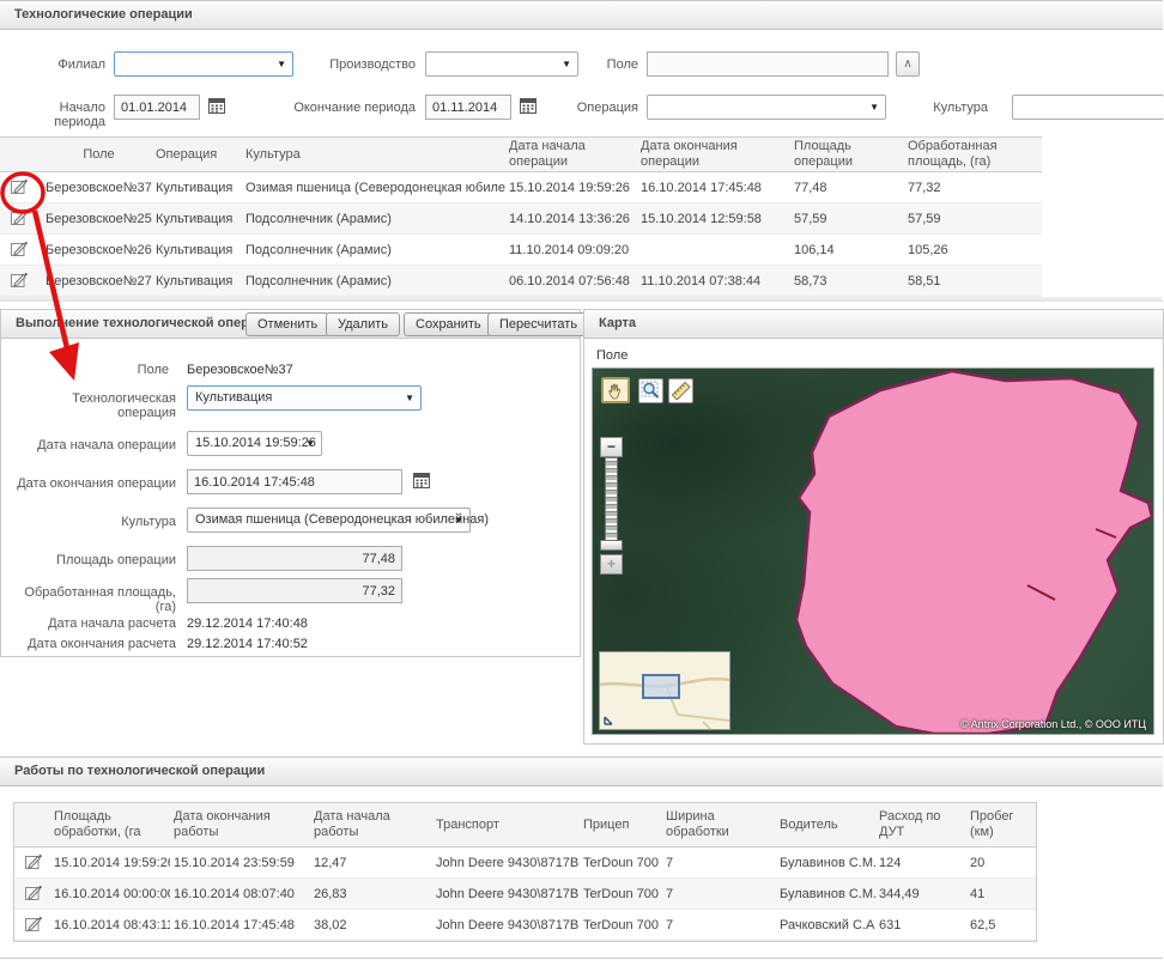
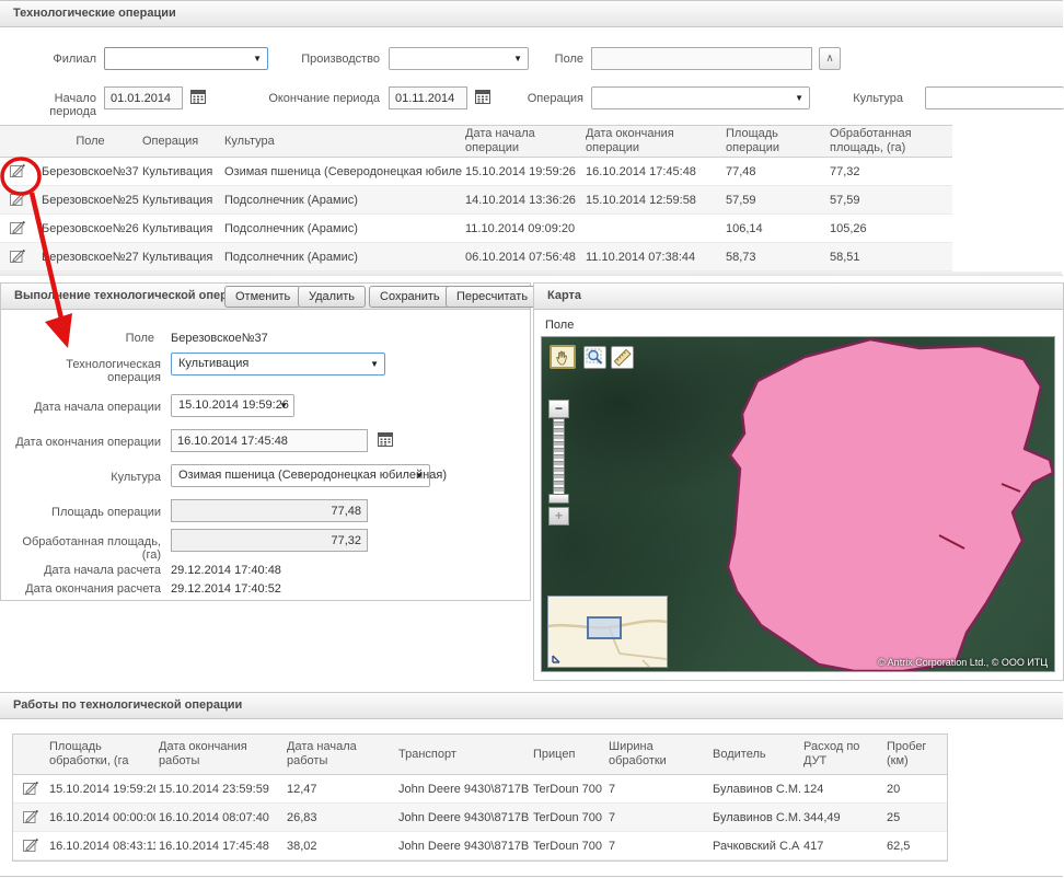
  Технологические операции
  Филиал
  ▼
  Производство
  ▼
  Поле
  ∧
  Начало периода
  01.01.2014
  Окончание периода
  01.11.2014
  Операция
  ▼
  Культура
  Поле
  Операция
  Культура
  Дата начала операции
  Дата окончания операции
  Площадь операции
  Обработанная площадь, (га)
  Березовское№37
  Культивация
  Озимая пшеница (Северодонецкая юбиле
  15.10.2014 19:59:26
  16.10.2014 17:45:48
  77,48
  77,32
  Березовское№25
  Культивация
  Подсолнечник (Арамис)
  14.10.2014 13:36:26
  15.10.2014 12:59:58
  57,59
  57,59
  Березовское№26
  Культивация
  Подсолнечник (Арамис)
  11.10.2014 09:09:20
  106,14
  105,26
  ерезовское№27
  Культивация
  Подсолнечник (Арамис)
  06.10.2014 07:56:48
  11.10.2014 07:38:44
  58,73
  58,51
  Выполнение технологической опе
  Отменить
  Удалить
  Сохранить
  Пересчитать
  Поле
  Березовское№37
  Технологическая операция
  Культивация
  ▼
  Дата начала операции
  15.10.2014 19:59:26
  ▼
  Дата окончания операции
  16.10.2014 17:45:48
  Культура
  Озимая пшеница (Северодонецкая юбилейная)
  ▼
  Площадь операции
  77,48
  Обработанная площадь, (га)
  77,32
  Дата начала расчета
  29.12.2014 17:40:48
  Дата окончания расчета
  29.12.2014 17:40:52
  Карта
  Поле
  −
  +
  © Antrix Corporation Ltd., © ООО ИТЦ
  Работы по технологической операции
  Площадь обработки, (га
  Дата окончания работы
  Дата начала работы
  Транспорт
  Прицеп
  Ширина обработки
  Водитель
  Расход по ДУТ
  Пробег (км)
  15.10.2014 19:59:2
  15.10.2014 23:59:59
  12,47
  John Deere 9430\8717В
  TerDoun 700
  7
  Булавинов С.М.
  124
  20
  16.10.2014 00:00:0
  16.10.2014 08:07:40
  26,83
  John Deere 9430\8717В
  TerDoun 700
  7
  Булавинов С.М.
  344,49
- 41
+ 25
  16.10.2014 08:43:1
  16.10.2014 17:45:48
  38,02
  John Deere 9430\8717В
  TerDoun 700
  7
  Рачковский С.А
- 631
+ 417
  62,5
